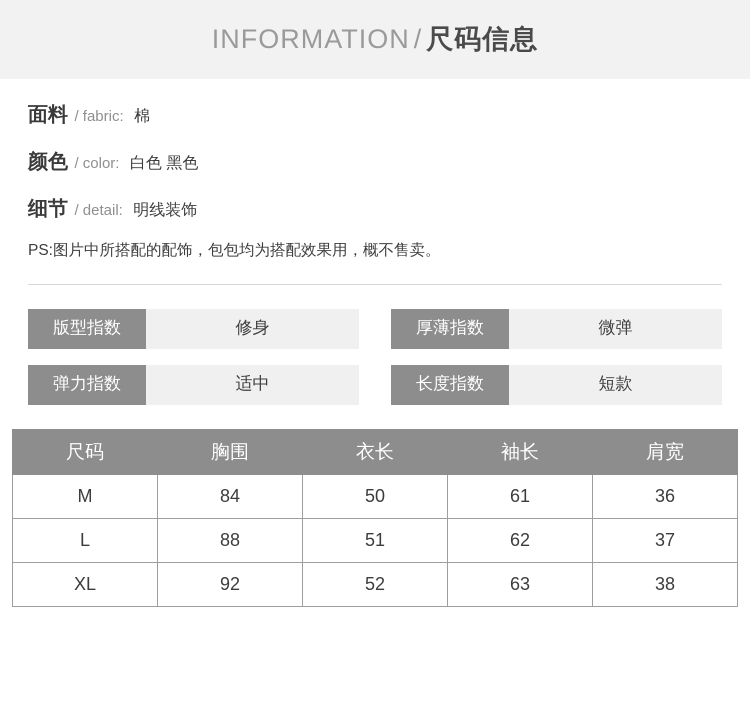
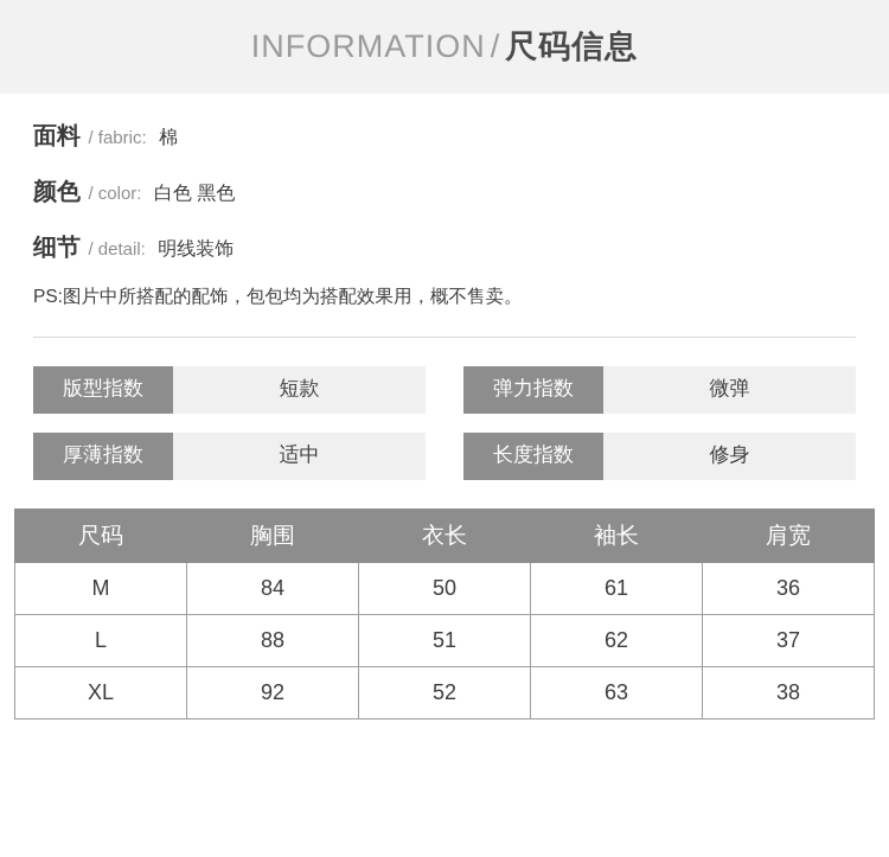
  INFORMATION / 尺码信息
  面料 / fabric: 棉
  颜色 / color: 白色 黑色
  细节 / detail: 明线装饰
  PS:图片中所搭配的配饰，包包均为搭配效果用，概不售卖。
  版型指数
- 修身
+ 短款
- 厚薄指数
+ 弹力指数
  微弹
- 弹力指数
+ 厚薄指数
  适中
  长度指数
- 短款
+ 修身
  尺码	胸围	衣长	袖长	肩宽
  M	84	50	61	36
  L	88	51	62	37
  XL	92	52	63	38
